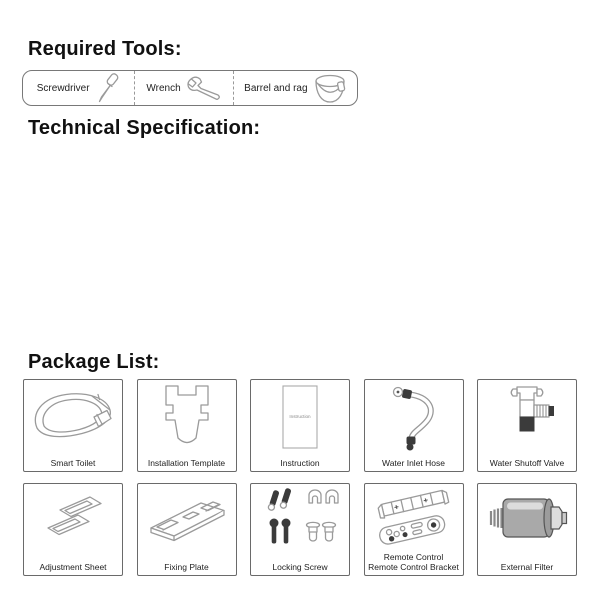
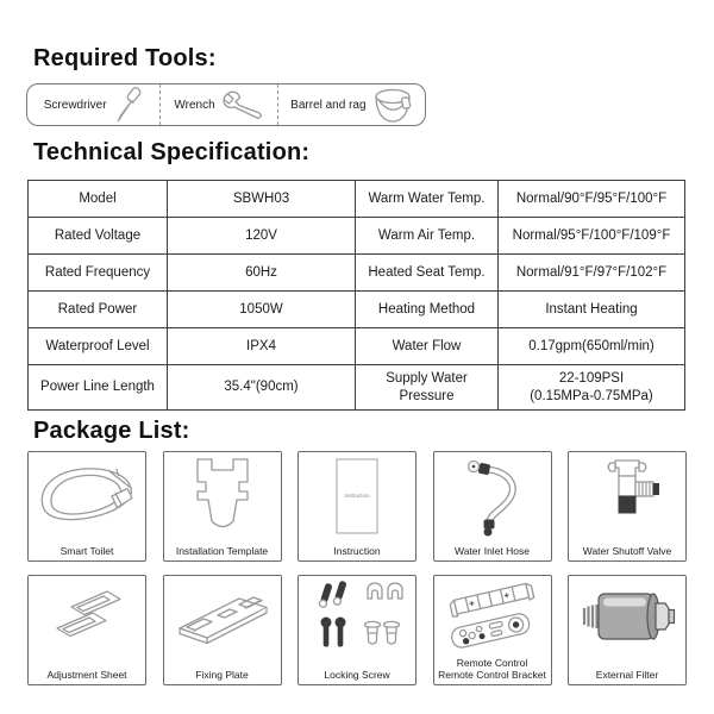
  Required Tools:
  Screwdriver
  Wrench
  Barrel and rag
  Technical Specification:
+ Model	SBWH03	Warm Water Temp.	Normal/90°F/95°F/100°F
+ Rated Voltage	120V	Warm Air Temp.	Normal/95°F/100°F/109°F
+ Rated Frequency	60Hz	Heated Seat Temp.	Normal/91°F/97°F/102°F
+ Rated Power	1050W	Heating Method	Instant Heating
+ Waterproof Level	IPX4	Water Flow	0.17gpm(650ml/min)
+ Power Line Length	35.4"(90cm)	Supply Water Pressure	22-109PSI (0.15MPa-0.75MPa)
  Package List:
  Smart Toilet
  Installation Template
  Instruction
  Water Inlet Hose
  Water Shutoff Valve
  Adjustment Sheet
  Fixing Plate
  Locking Screw
  Remote Control
  Remote Control Bracket
  External Filter
